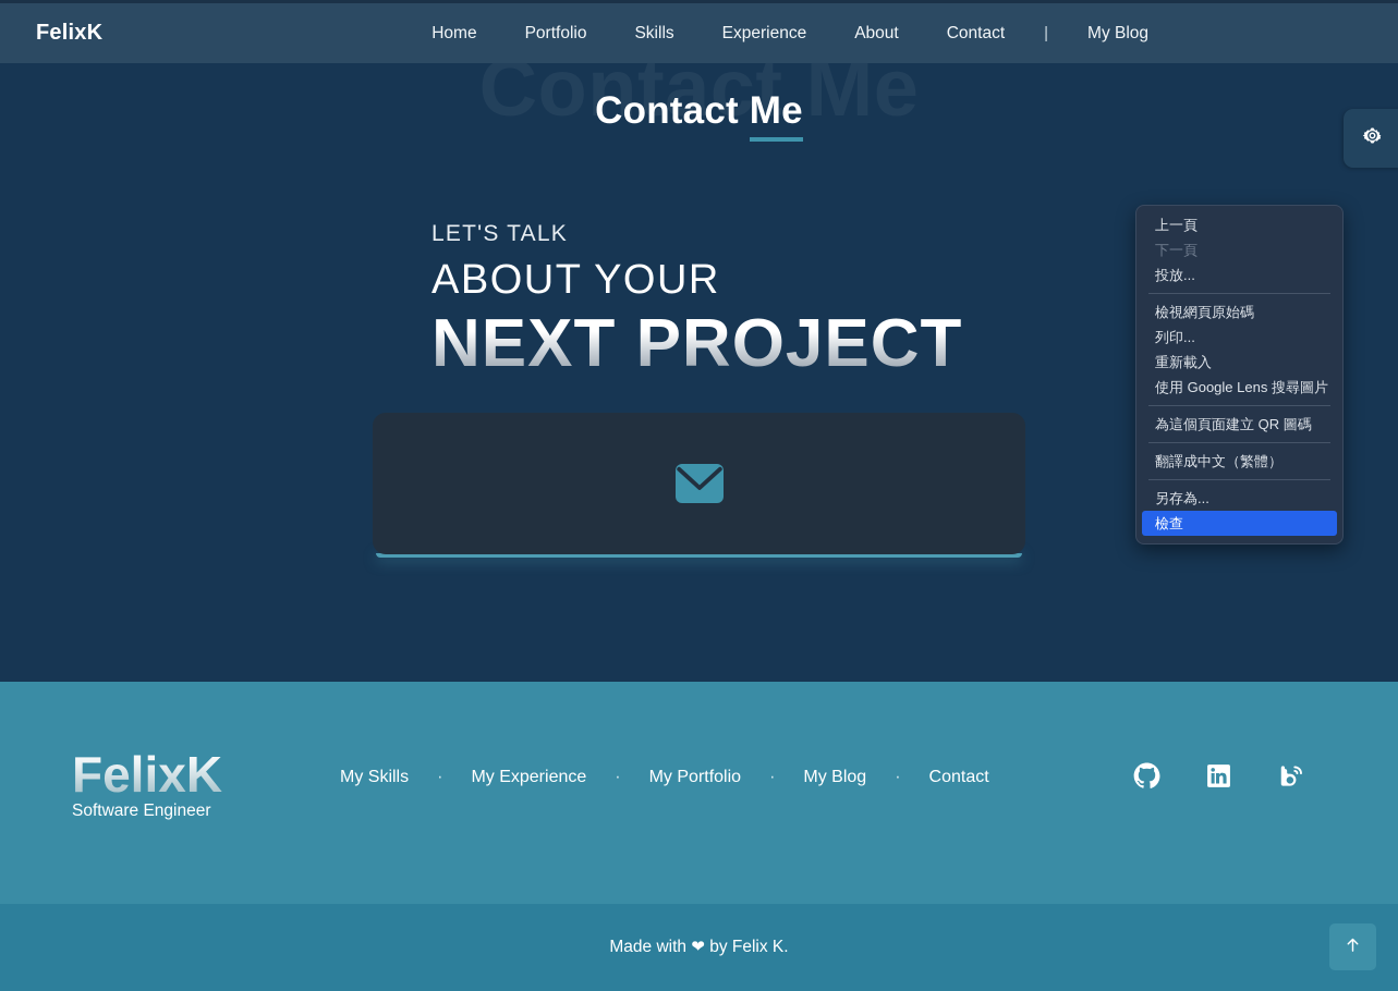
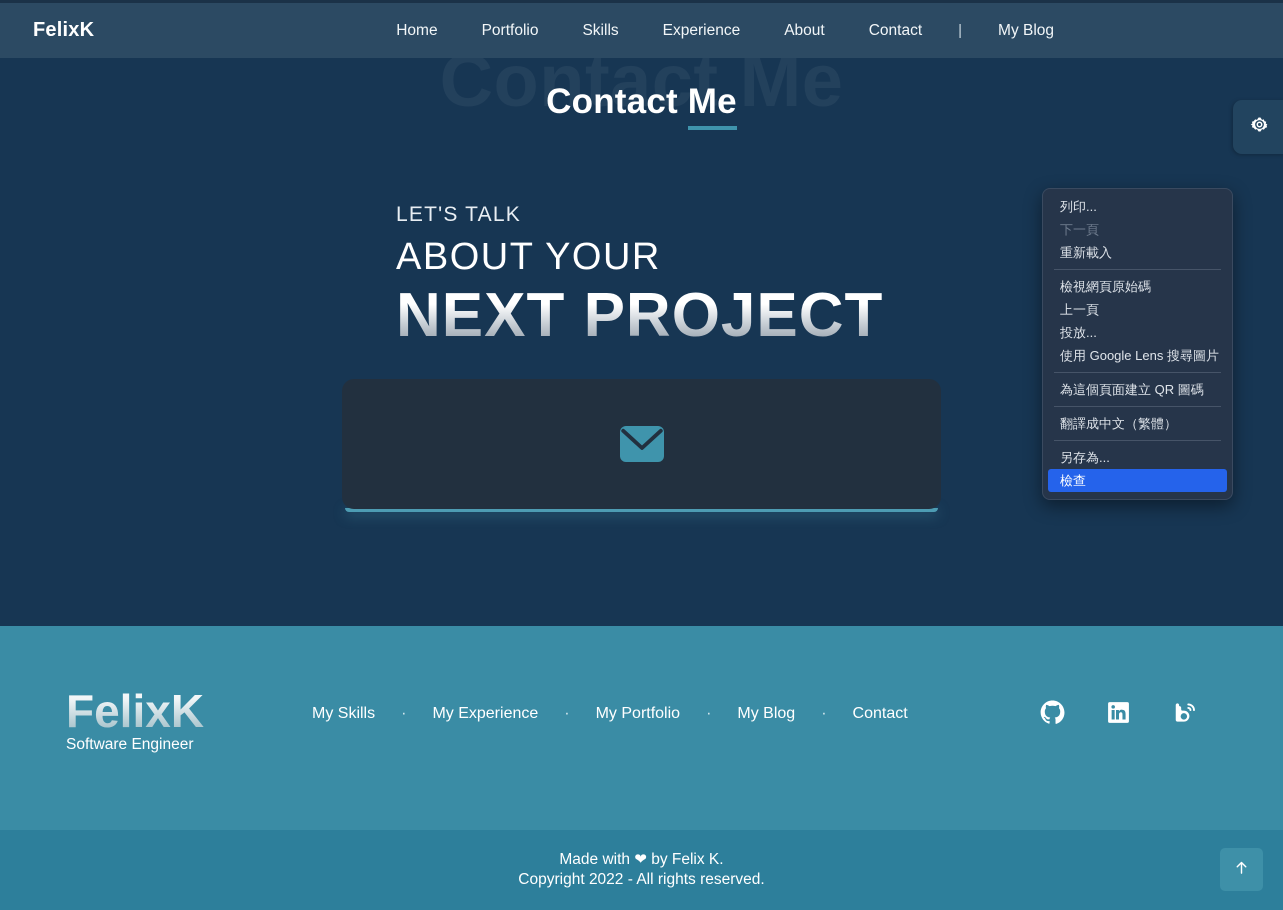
  FelixK
  Home
  Portfolio
  Skills
  Experience
  About
  Contact
  |
  My Blog
  Contact Me
  Contact Me
  LET'S TALK
  ABOUT YOUR
  NEXT PROJECT
  FelixK
  Software Engineer
  My Skills
  ·
  My Experience
  ·
  My Portfolio
  ·
  My Blog
  ·
  Contact
  Made with ❤ by Felix K.
+ Copyright 2022 - All rights reserved.
- 上一頁
+ 列印...
  下一頁
- 投放...
+ 重新載入
  檢視網頁原始碼
- 列印...
+ 上一頁
- 重新載入
+ 投放...
  使用 Google Lens 搜尋圖片
  為這個頁面建立 QR 圖碼
  翻譯成中文（繁體）
  另存為...
  檢查
